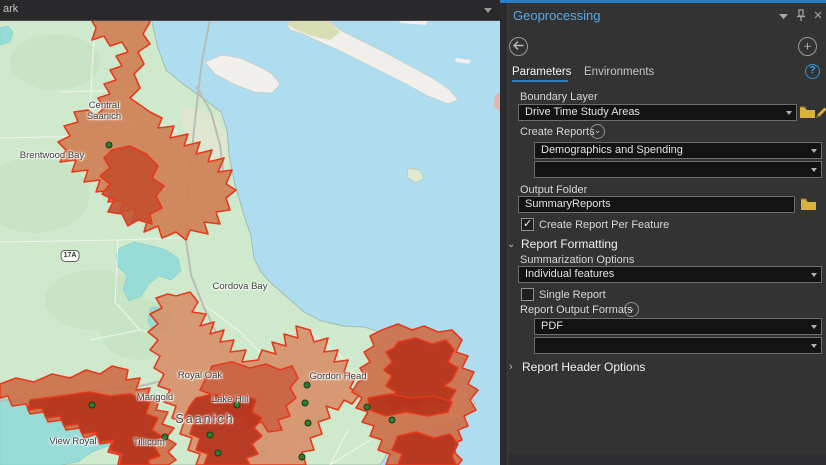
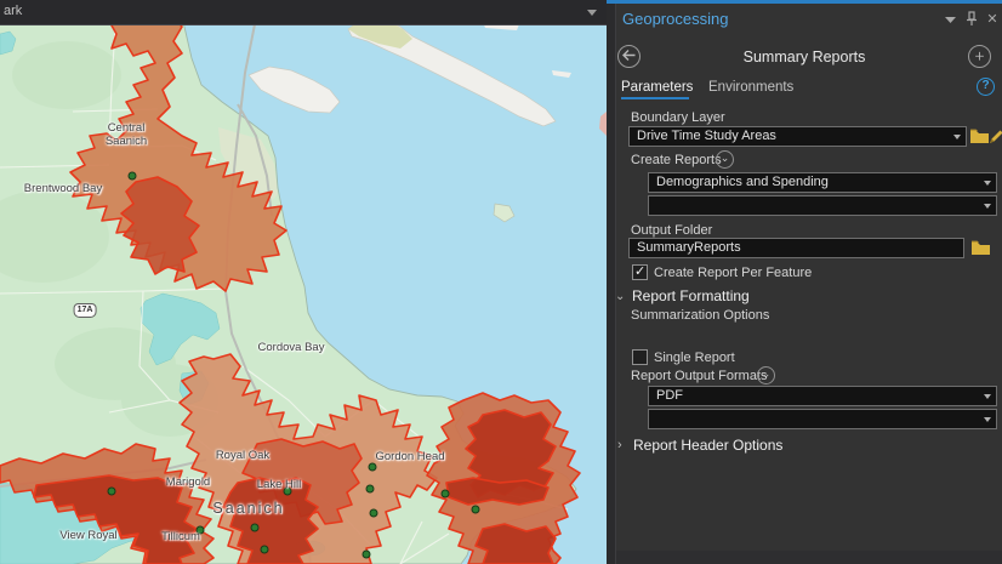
  ark
  Central Saanich
  Brentwood Bay
  Cordova Bay
  Royal Oak
  Marigold
  Lake Hill
  Gordon Head
  Saanich
  View Royal
  Tillicum
  Geoprocessing
  ✕
+ Summary Reports
  ＋
  Parameters
  Environments
  ?
  Boundary Layer
  Drive Time Study Areas
  Create Reports
  ⌄
  Demographics and Spending
  Output Folder
  SummaryReports
  Create Report Per Feature
  ⌄
  Report Formatting
  Summarization Options
- Individual features
  Single Report
  Report Output Formats
  ⌄
  PDF
  ›
  Report Header Options
